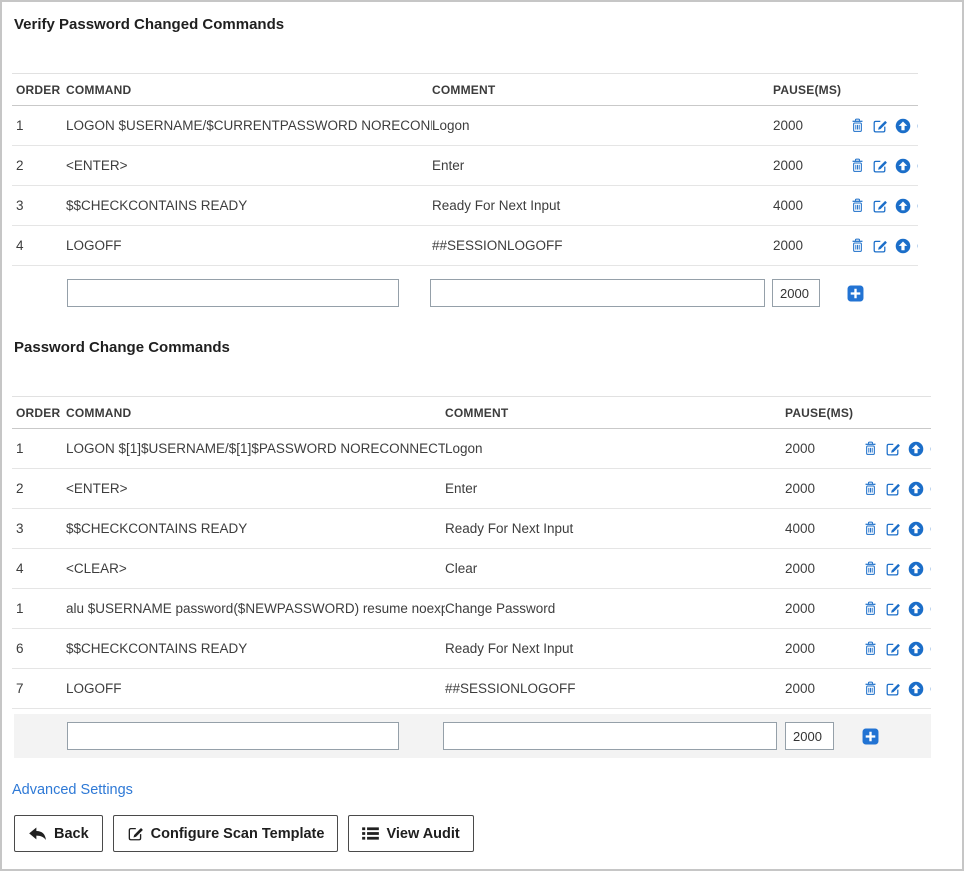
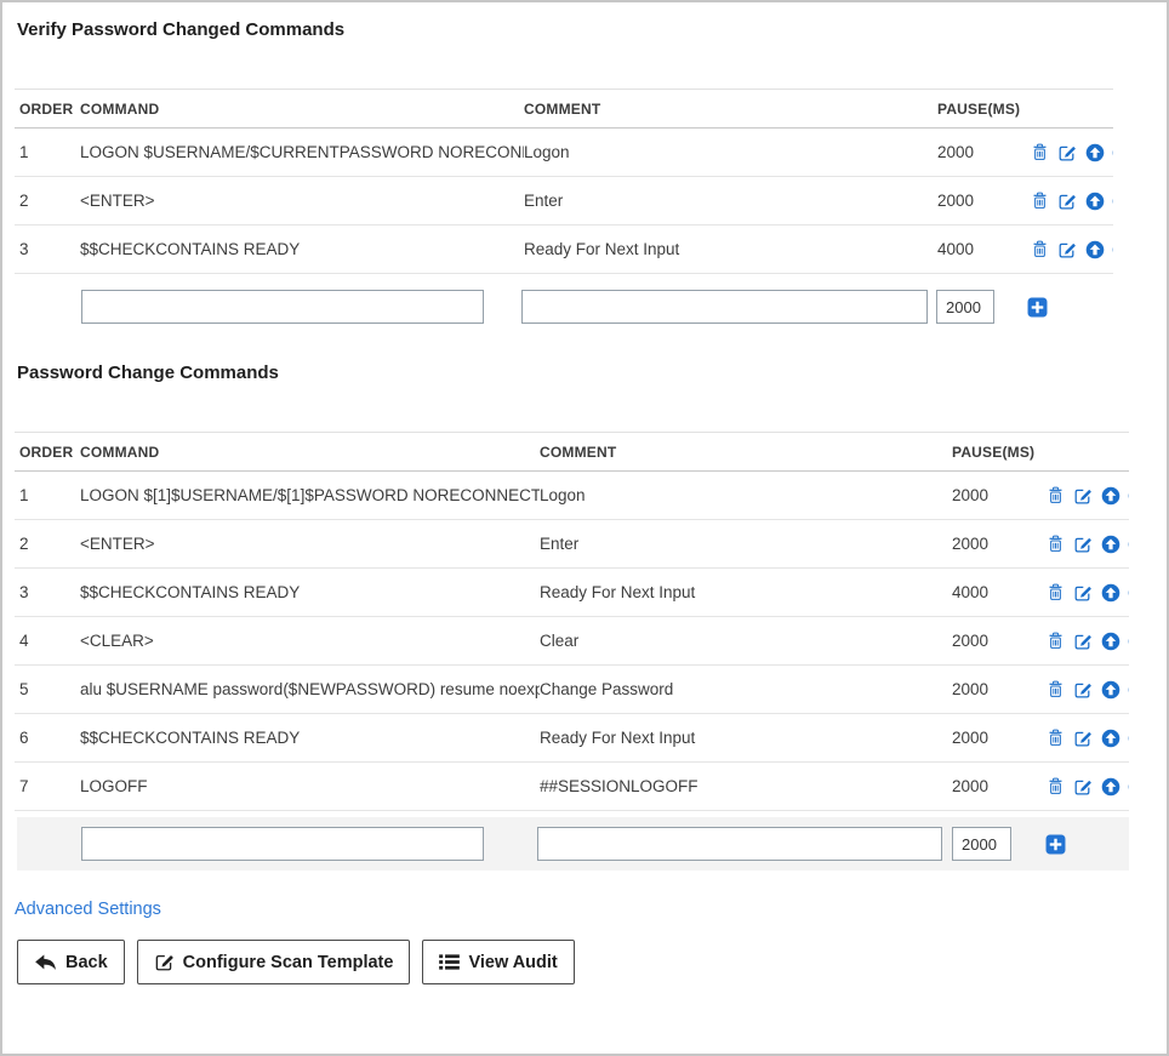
  Verify Password Changed Commands
  ORDER	COMMAND	COMMENT	PAUSE(MS)
  1	LOGON $USERNAME/$CURRENTPASSWORD NORECON	Logon	2000
  2	<ENTER>	Enter	2000
  3	$$CHECKCONTAINS READY	Ready For Next Input	4000
- 4	LOGOFF	##SESSIONLOGOFF	2000
  2000
  Password Change Commands
  ORDER	COMMAND	COMMENT	PAUSE(MS)
  1	LOGON $[1]$USERNAME/$[1]$PASSWORD NORECONNECT	Logon	2000
  2	<ENTER>	Enter	2000
  3	$$CHECKCONTAINS READY	Ready For Next Input	4000
  4	<CLEAR>	Clear	2000
- 1	alu $USERNAME password($NEWPASSWORD) resume noexp	Change Password	2000
+ 5	alu $USERNAME password($NEWPASSWORD) resume noexp	Change Password	2000
  6	$$CHECKCONTAINS READY	Ready For Next Input	2000
  7	LOGOFF	##SESSIONLOGOFF	2000
  2000
  Advanced Settings
  Back
  Configure Scan Template
  View Audit
